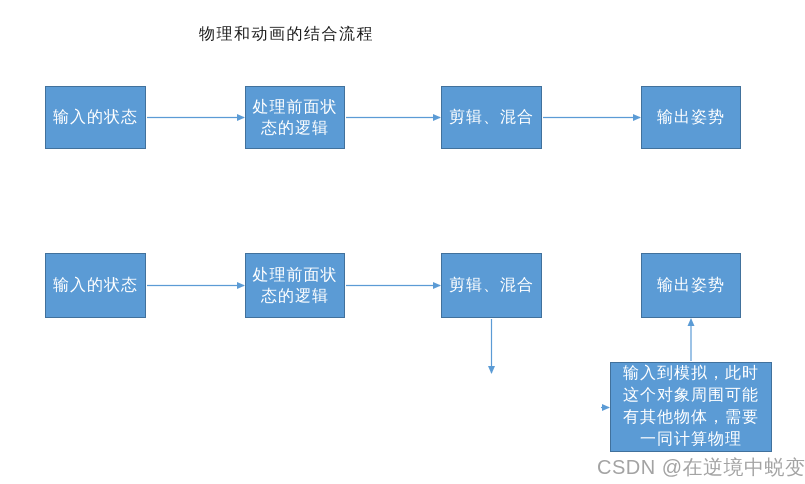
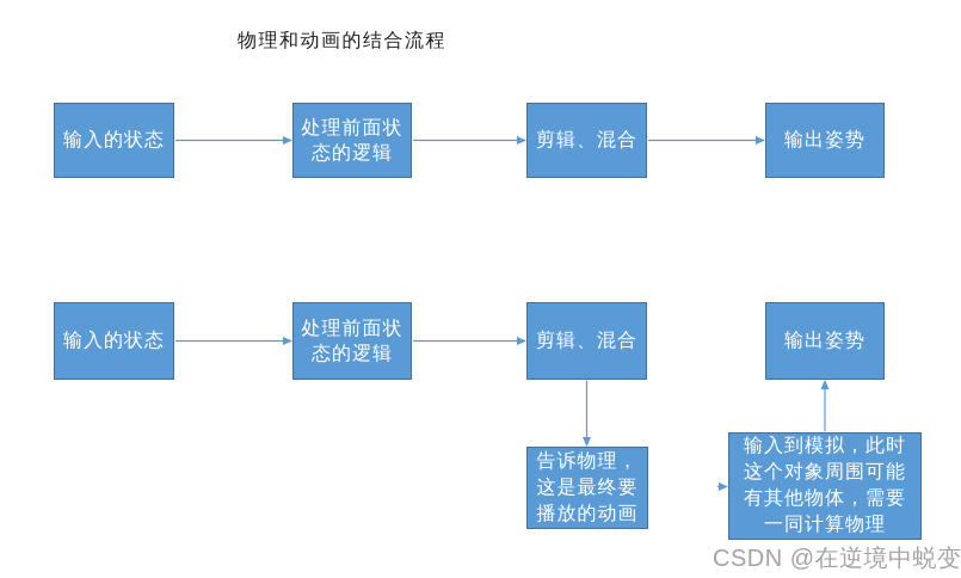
  物理和动画的结合流程
  输入的状态
  处理前面状
  态的逻辑
  剪辑、混合
  输出姿势
  输入的状态
  处理前面状
  态的逻辑
  剪辑、混合
  输出姿势
+ 告诉物理，
+ 这是最终要
+ 播放的动画
  输入到模拟，此时
  这个对象周围可能
  有其他物体，需要
  一同计算物理
  CSDN @在逆境中蜕变
